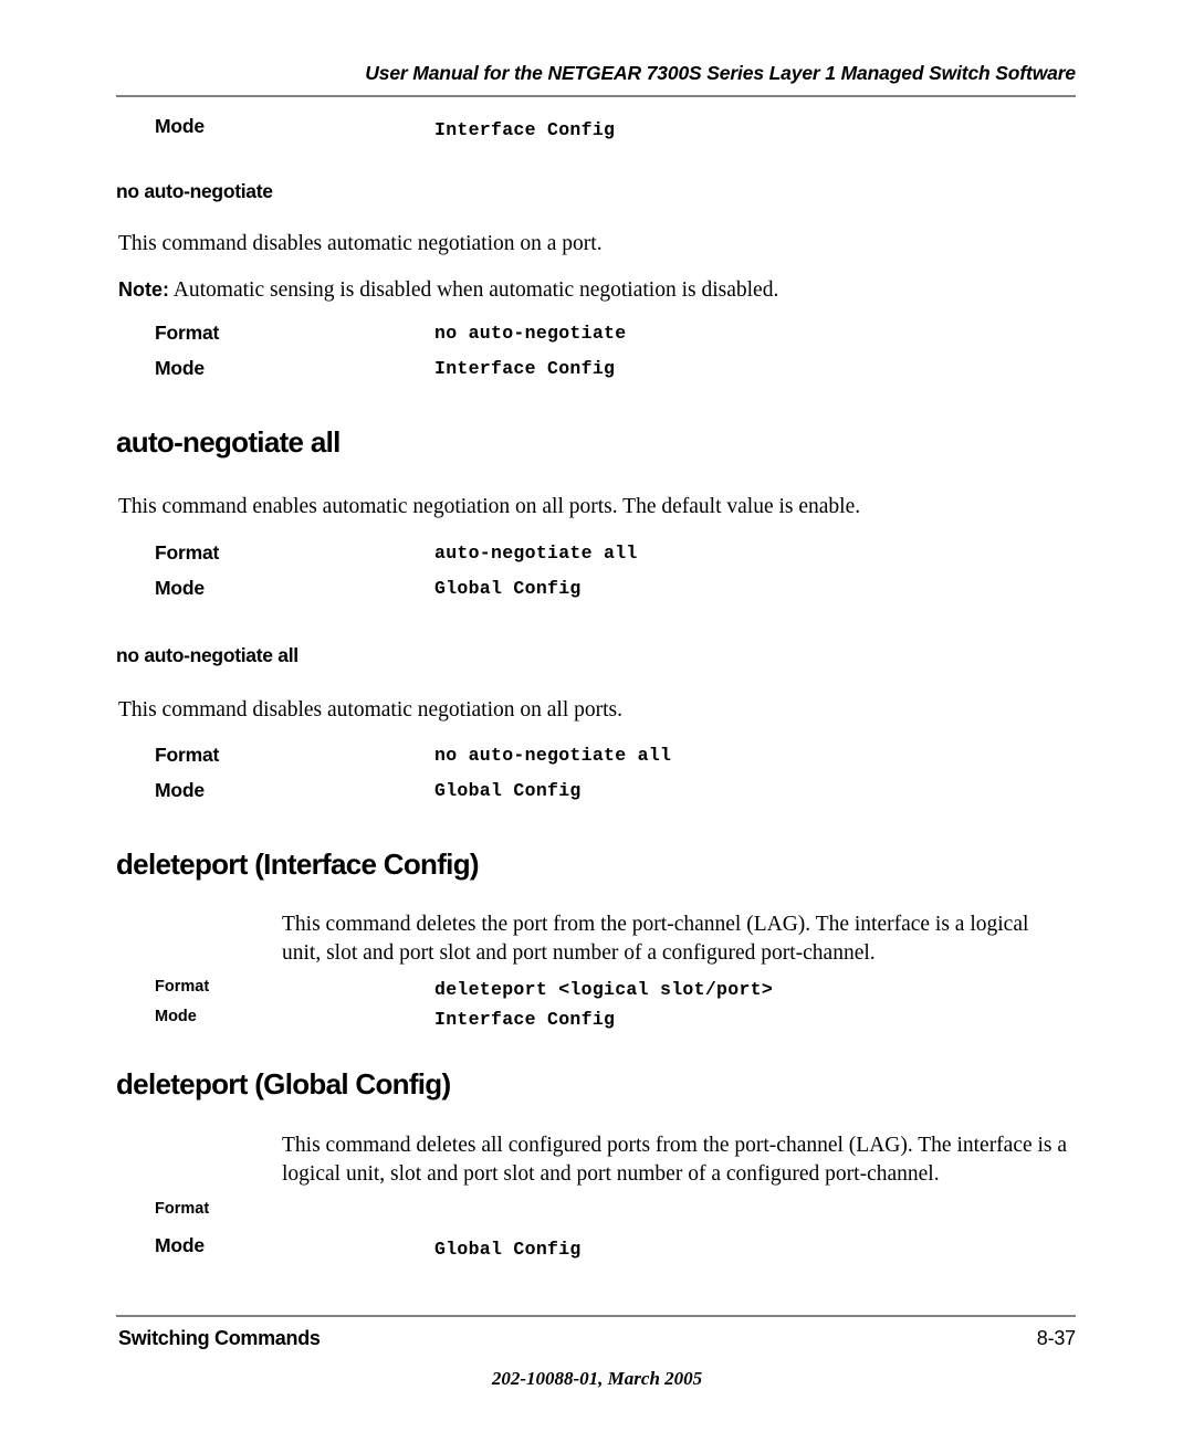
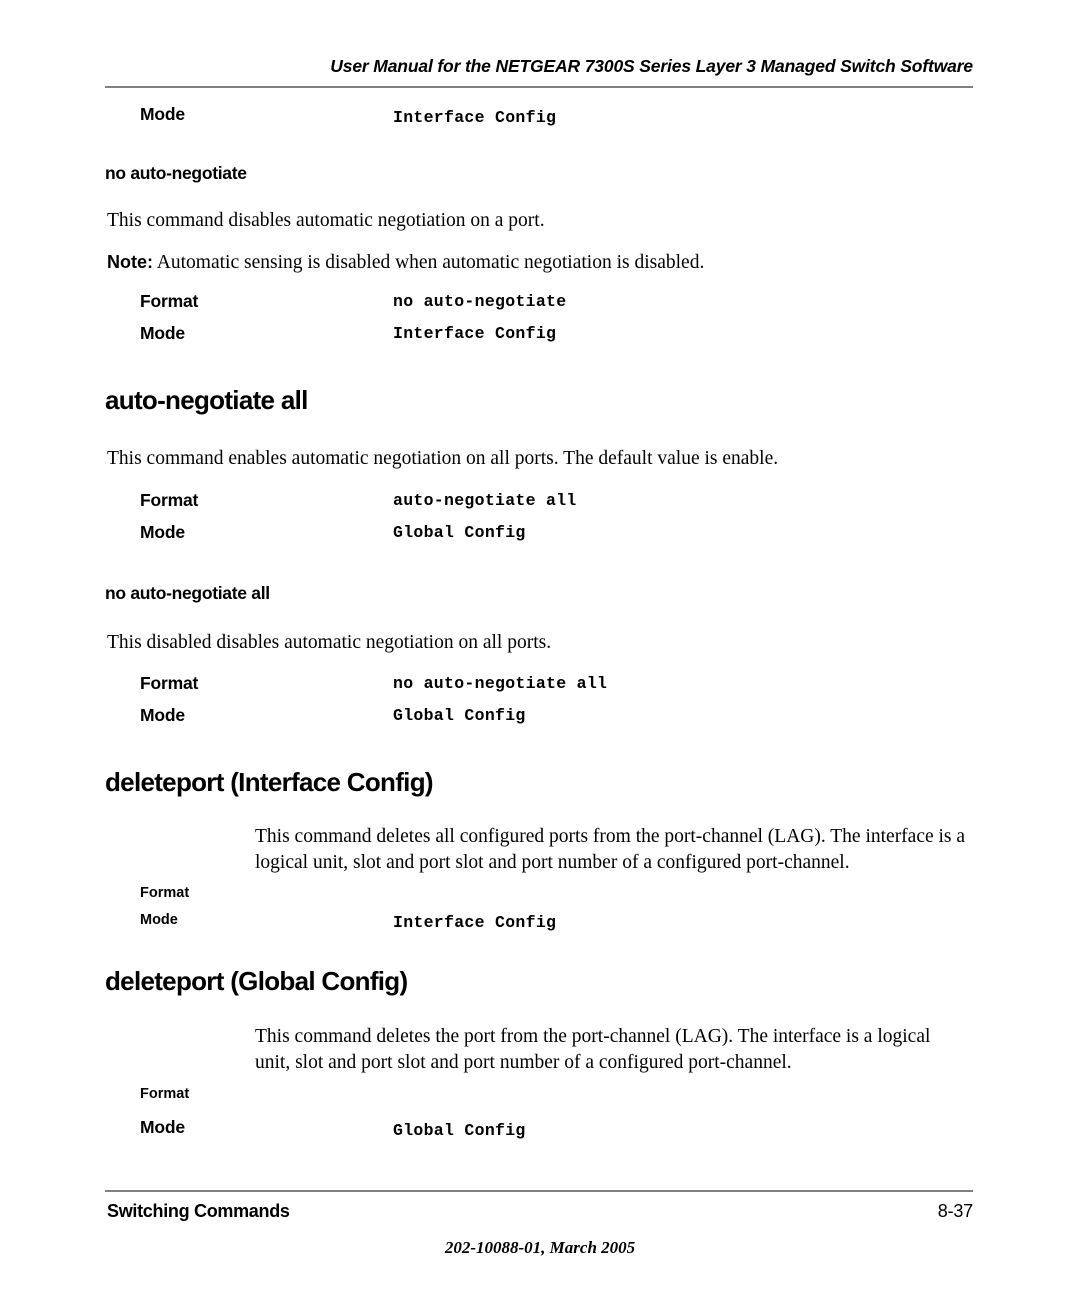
- User Manual for the NETGEAR 7300S Series Layer 1 Managed Switch Software
+ User Manual for the NETGEAR 7300S Series Layer 3 Managed Switch Software
  Mode
  Interface Config
  no auto-negotiate
  This command disables automatic negotiation on a port.
  Note: Automatic sensing is disabled when automatic negotiation is disabled.
  Format
  no auto-negotiate
  Mode
  Interface Config
  auto-negotiate all
  This command enables automatic negotiation on all ports. The default value is enable.
  Format
  auto-negotiate all
  Mode
  Global Config
  no auto-negotiate all
- This command disables automatic negotiation on all ports.
+ This disabled disables automatic negotiation on all ports.
  Format
  no auto-negotiate all
  Mode
  Global Config
  deleteport (Interface Config)
- This command deletes the port from the port-channel (LAG). The interface is a logical unit, slot and port slot and port number of a configured port-channel.
+ This command deletes all configured ports from the port-channel (LAG). The interface is a logical unit, slot and port slot and port number of a configured port-channel.
  Format
- deleteport <logical slot/port>
  Mode
  Interface Config
  deleteport (Global Config)
- This command deletes all configured ports from the port-channel (LAG). The interface is a logical unit, slot and port slot and port number of a configured port-channel.
+ This command deletes the port from the port-channel (LAG). The interface is a logical unit, slot and port slot and port number of a configured port-channel.
  Format
  Mode
  Global Config
  Switching Commands
  8-37
  202-10088-01, March 2005
